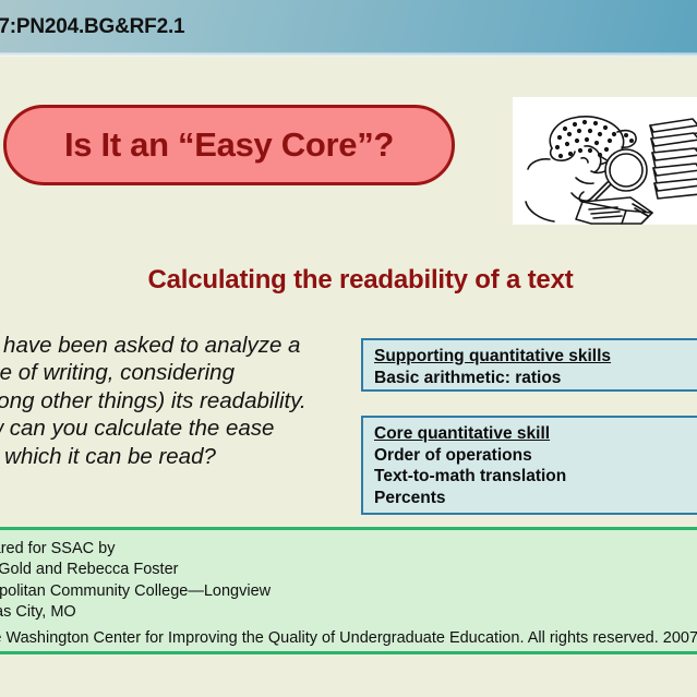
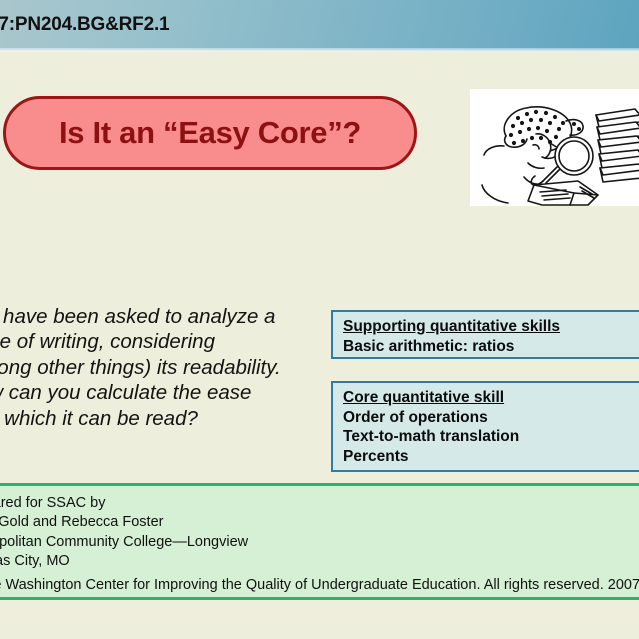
  7:PN204.BG&RF2.1
  Is It an “Easy Core”?
- Calculating the readability of a text
  have been asked to analyze a
  e of writing, considering
  ong other things) its readability.
  can you calculate the ease
  which it can be read?
  Supporting quantitative skills
  Basic arithmetic: ratios
  Core quantitative skill
  Order of operations
  Text-to-math translation
  Percents
  red for SSAC by
  Gold and Rebecca Foster
  politan Community College—Longview
  Washington Center for Improving the Quality of Undergraduate Education. All rights reserved. 2007
